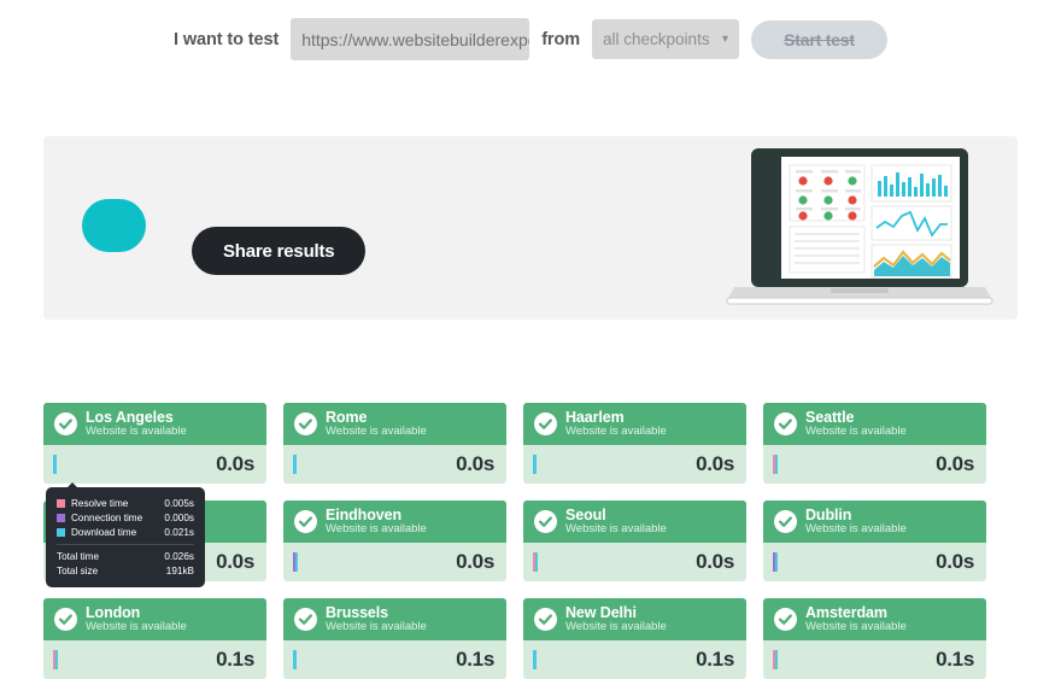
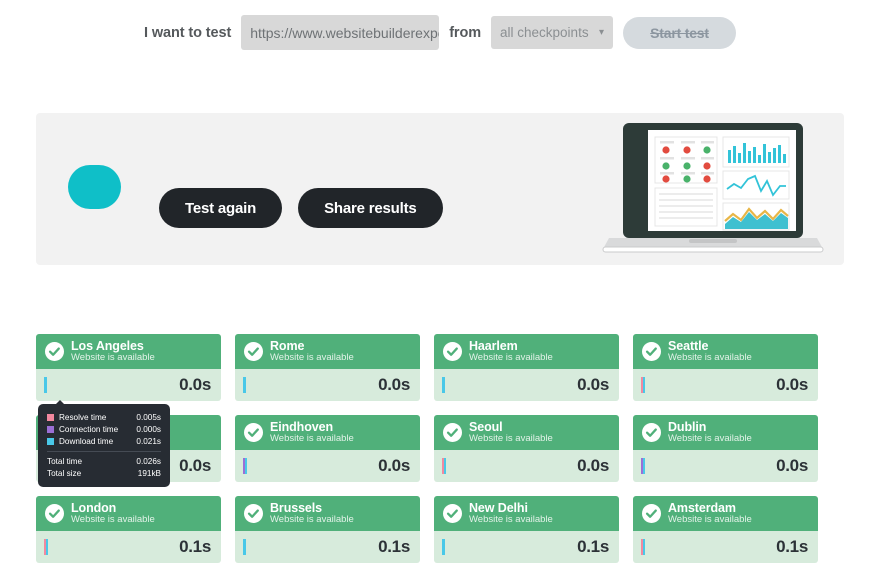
  I want to test
  https://www.websitebuilderexp
  from
  all checkpoints
  ▾
  Start test
+ Test again
  Share results
  Los Angeles
  Website is available
  0.0s
  Rome
  Website is available
  0.0s
  Haarlem
  Website is available
  0.0s
  Seattle
  Website is available
  0.0s
  0.0s
  Eindhoven
  Website is available
  0.0s
  Seoul
  Website is available
  0.0s
  Dublin
  Website is available
  0.0s
  London
  Website is available
  0.1s
  Brussels
  Website is available
  0.1s
  New Delhi
  Website is available
  0.1s
  Amsterdam
  Website is available
  0.1s
  Resolve time
  0.005s
  Connection time
  0.000s
  Download time
  0.021s
  Total time
  0.026s
  Total size
  191kB
